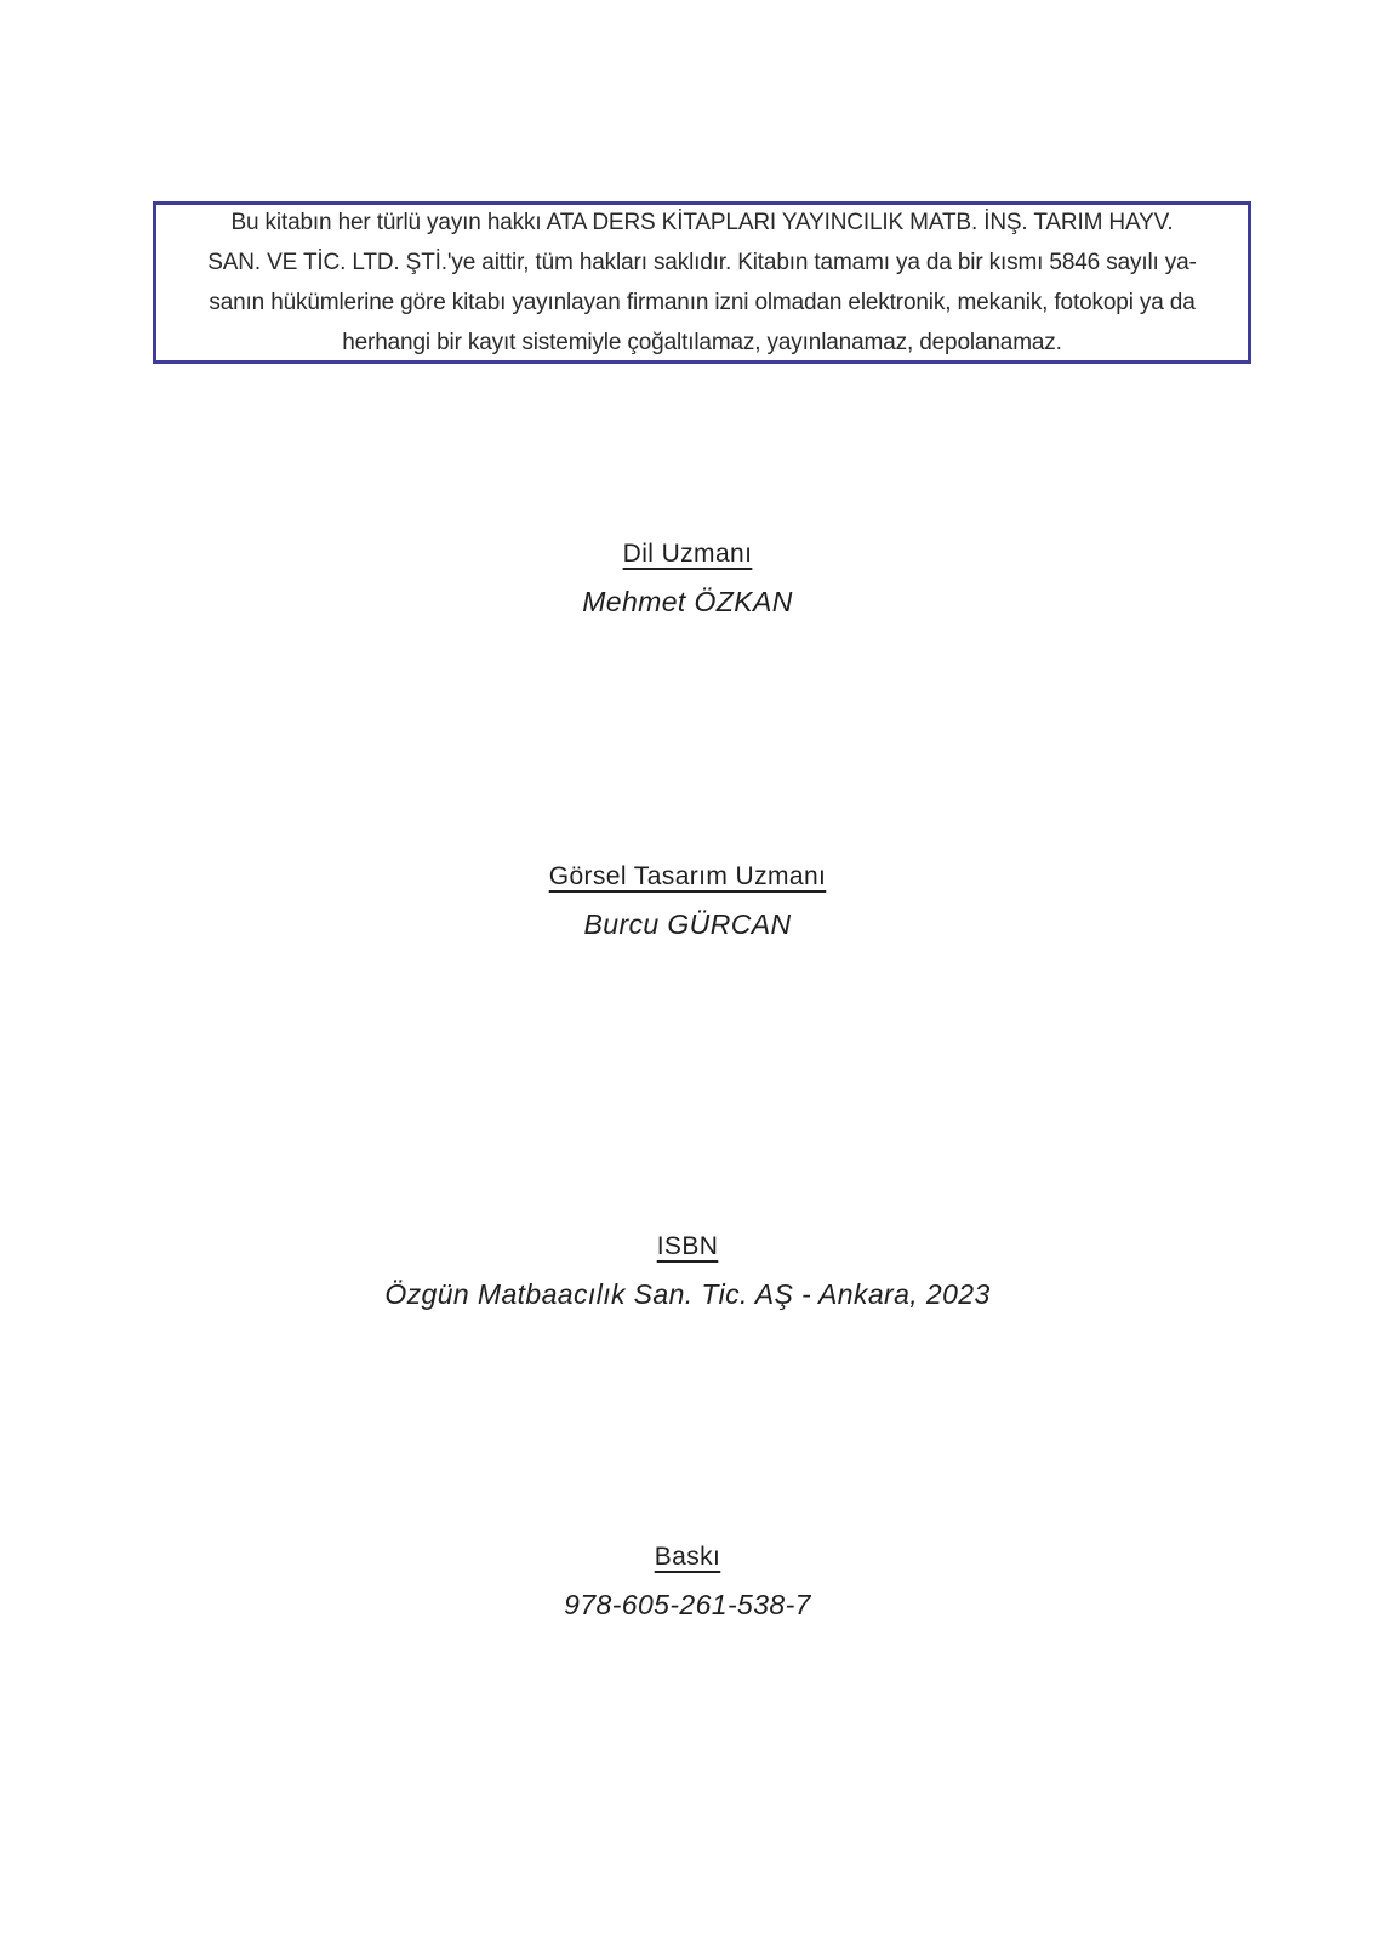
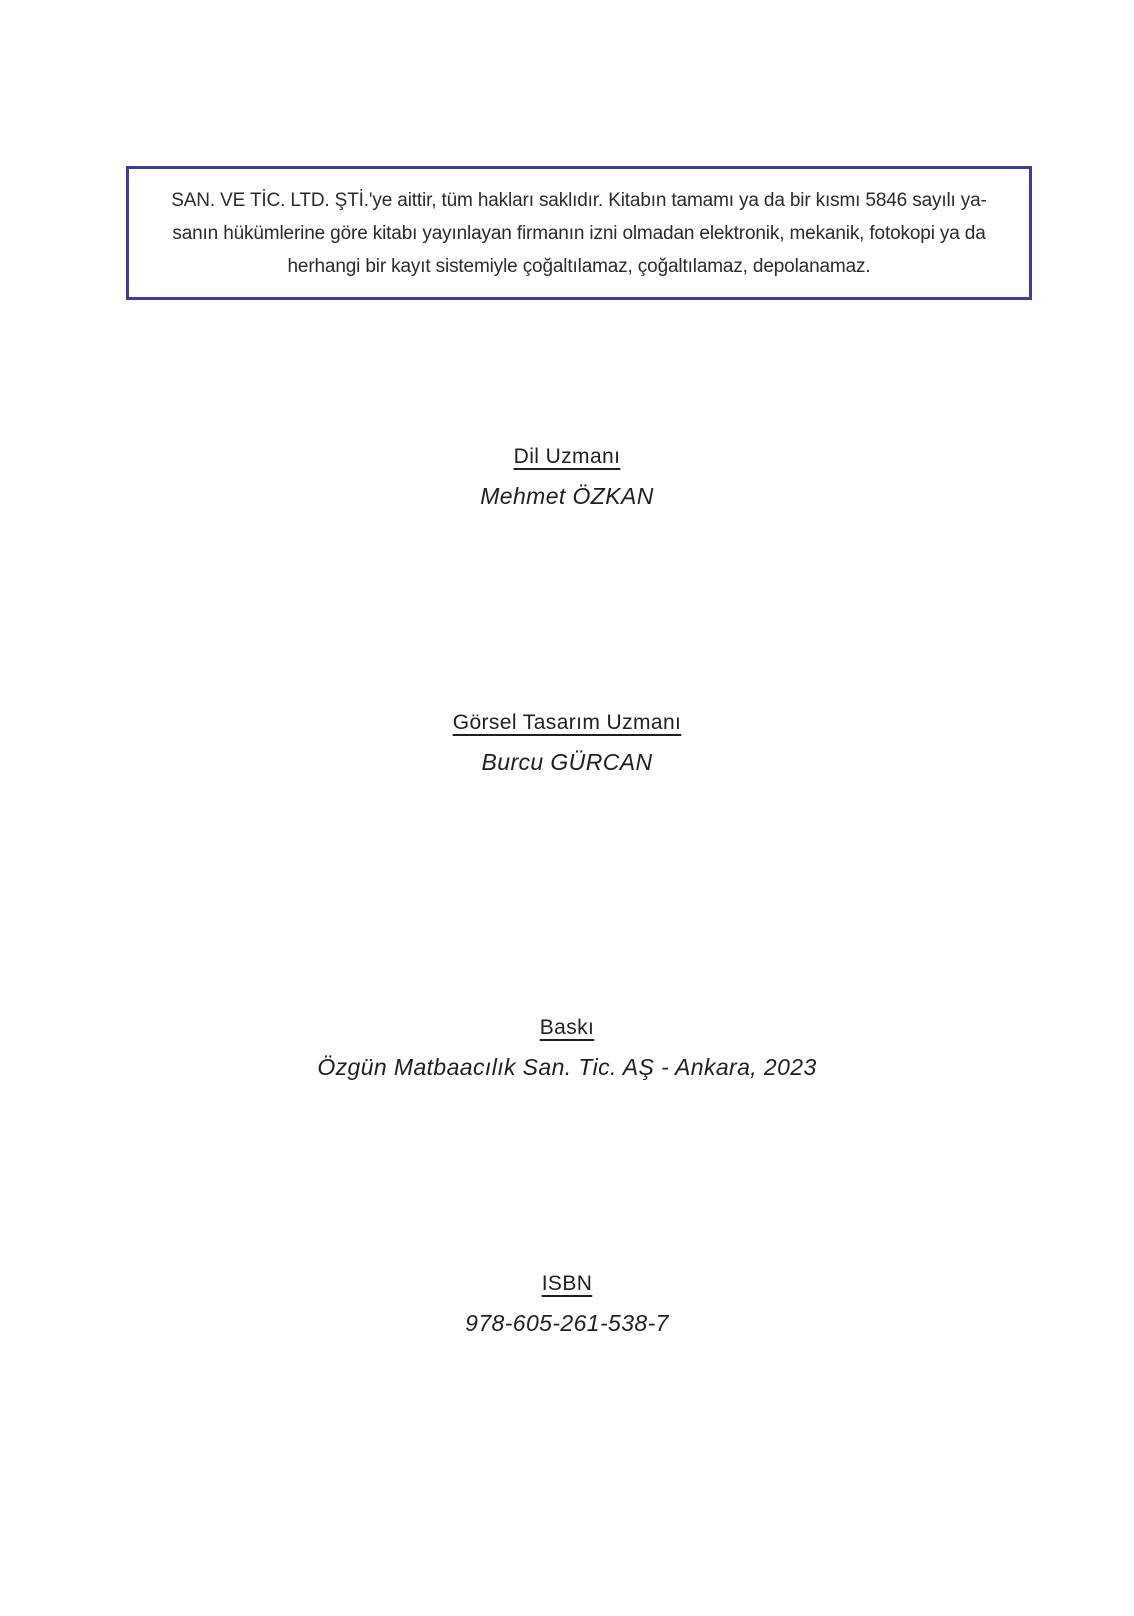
- Bu kitabın her türlü yayın hakkı ATA DERS KİTAPLARI YAYINCILIK MATB. İNŞ. TARIM HAYV.
  SAN. VE TİC. LTD. ŞTİ.'ye aittir, tüm hakları saklıdır. Kitabın tamamı ya da bir kısmı 5846 sayılı ya-
  sanın hükümlerine göre kitabı yayınlayan firmanın izni olmadan elektronik, mekanik, fotokopi ya da
- herhangi bir kayıt sistemiyle çoğaltılamaz, yayınlanamaz, depolanamaz.
+ herhangi bir kayıt sistemiyle çoğaltılamaz, çoğaltılamaz, depolanamaz.
  Dil Uzmanı
  Mehmet ÖZKAN
  Görsel Tasarım Uzmanı
  Burcu GÜRCAN
- ISBN
+ Baskı
  Özgün Matbaacılık San. Tic. AŞ - Ankara, 2023
- Baskı
+ ISBN
  978-605-261-538-7
